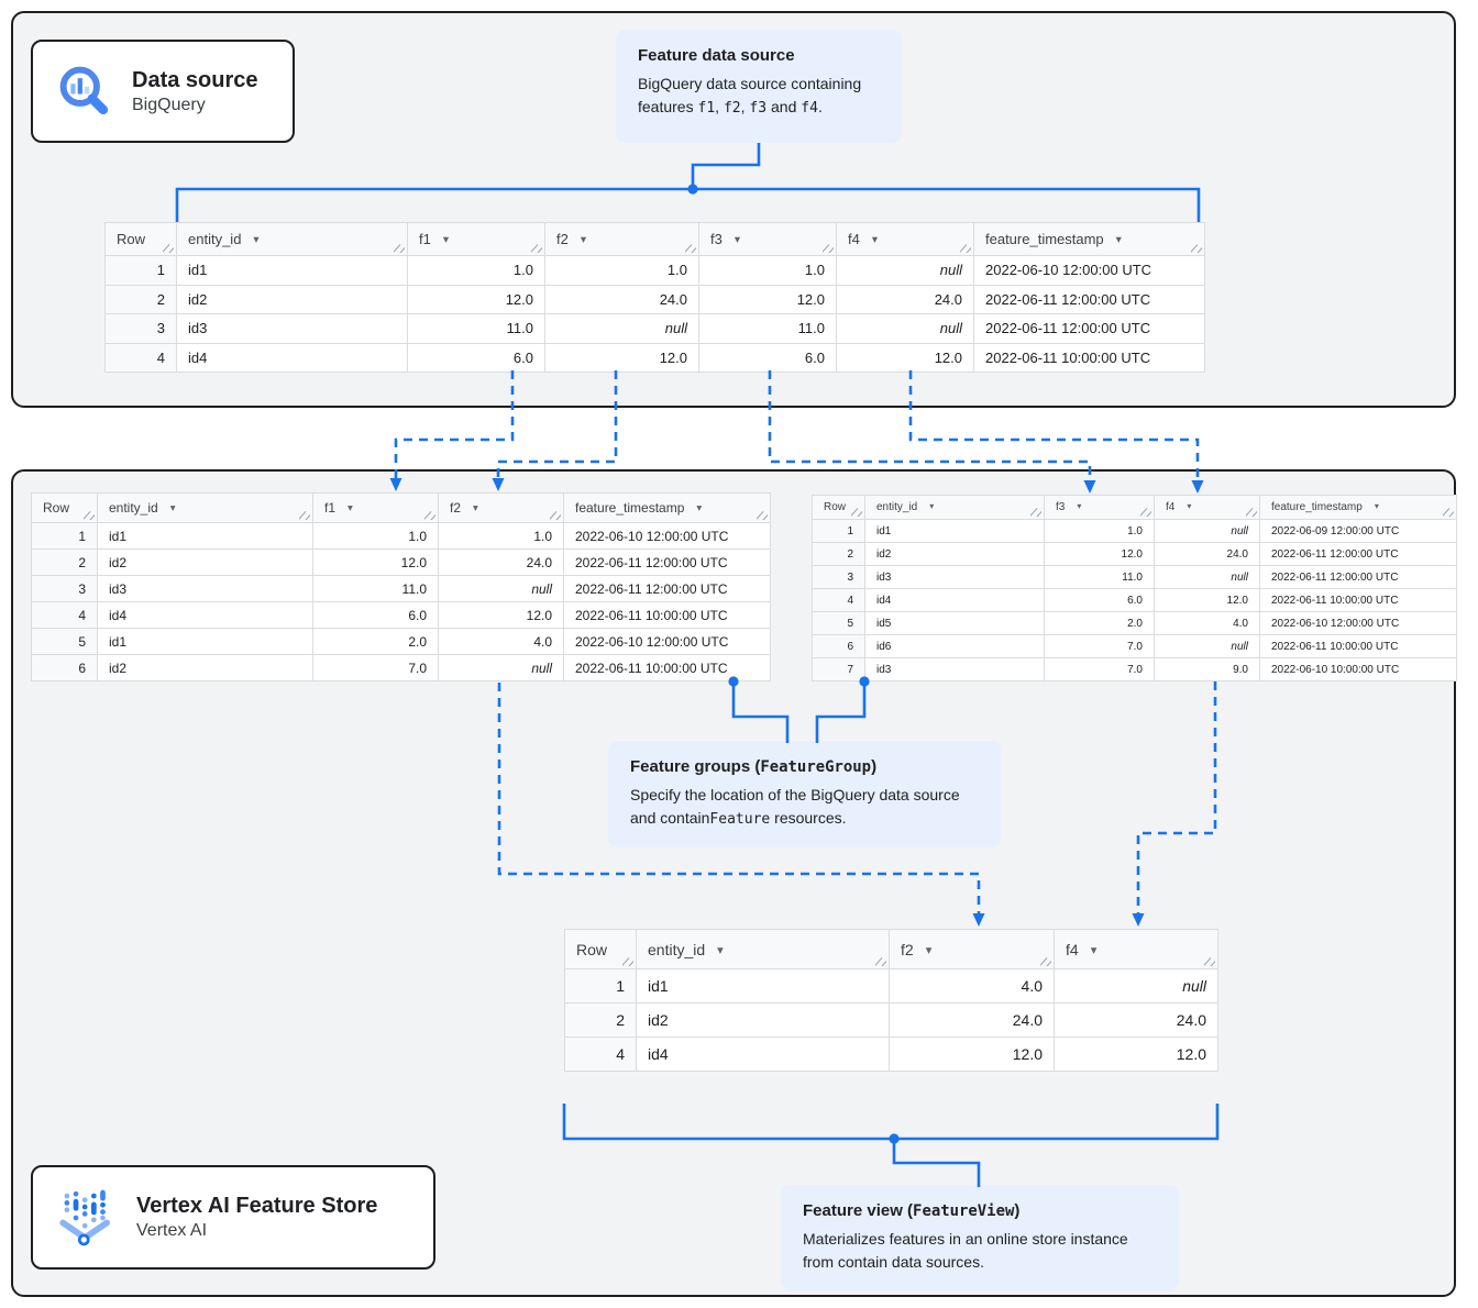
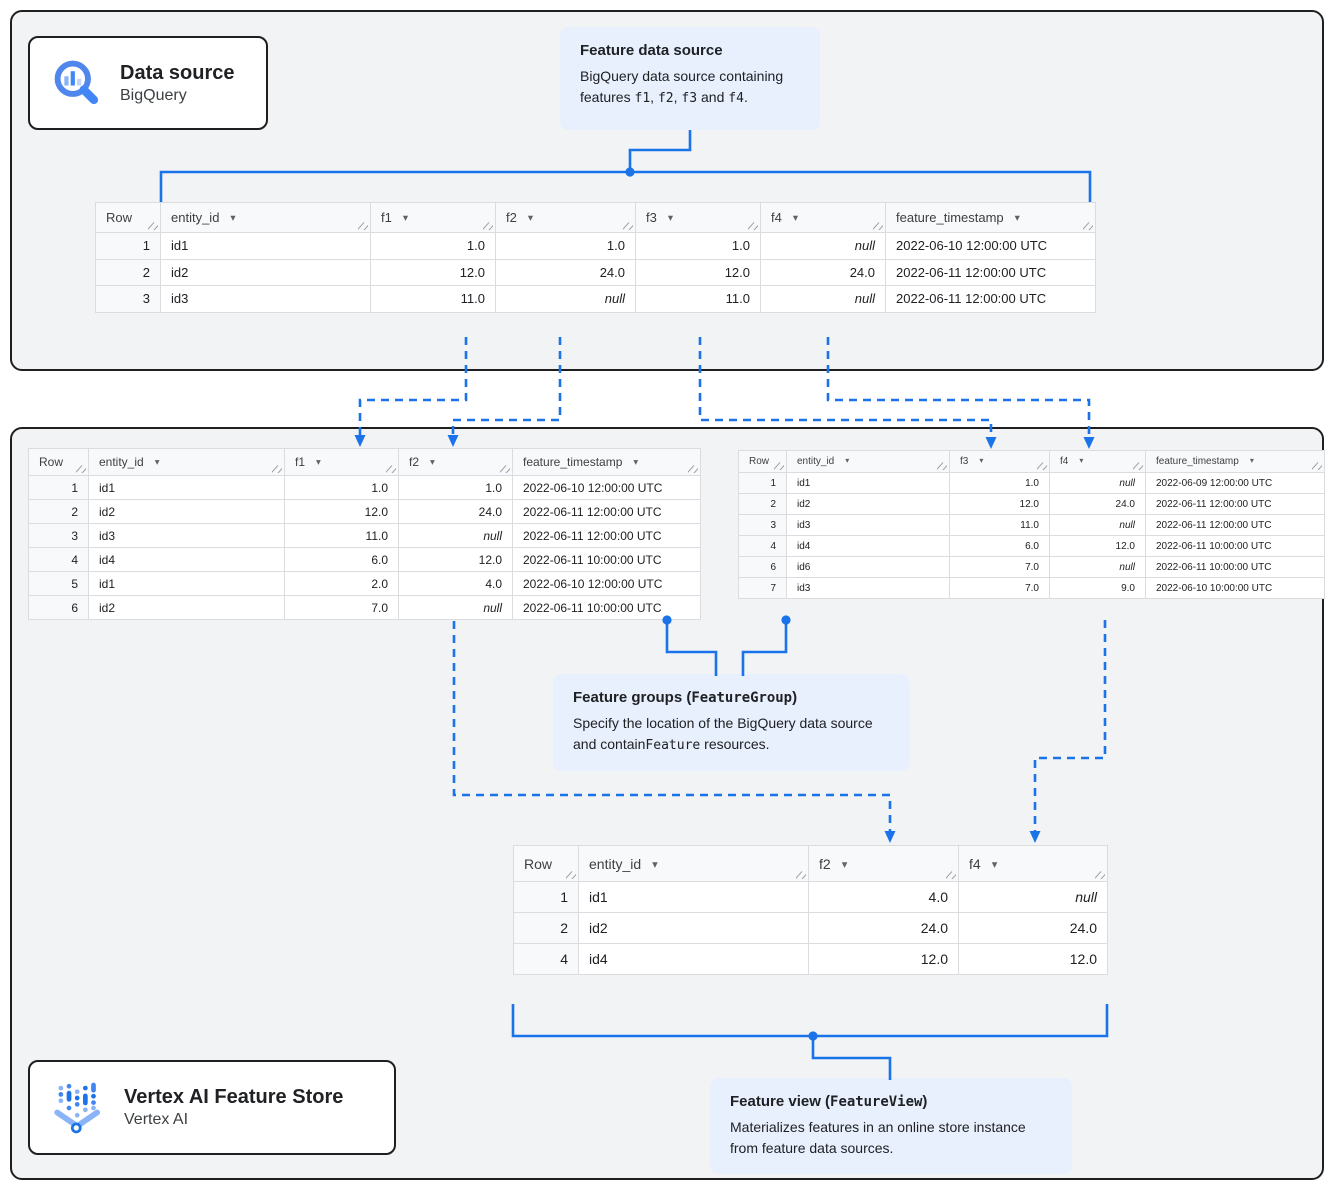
  Data source
  BigQuery
  Feature data source
  BigQuery data source containing features f1, f2, f3 and f4.
  Row	entity_id ▾	f1 ▾	f2 ▾	f3 ▾	f4 ▾	feature_timestamp ▾
  1	id1	1.0	1.0	1.0	null	2022-06-10 12:00:00 UTC
  2	id2	12.0	24.0	12.0	24.0	2022-06-11 12:00:00 UTC
  3	id3	11.0	null	11.0	null	2022-06-11 12:00:00 UTC
- 4	id4	6.0	12.0	6.0	12.0	2022-06-11 10:00:00 UTC
  Row	entity_id ▾	f1 ▾	f2 ▾	feature_timestamp ▾
  1	id1	1.0	1.0	2022-06-10 12:00:00 UTC
  2	id2	12.0	24.0	2022-06-11 12:00:00 UTC
  3	id3	11.0	null	2022-06-11 12:00:00 UTC
  4	id4	6.0	12.0	2022-06-11 10:00:00 UTC
  5	id1	2.0	4.0	2022-06-10 12:00:00 UTC
  6	id2	7.0	null	2022-06-11 10:00:00 UTC
  Row	entity_id ▾	f3 ▾	f4 ▾	feature_timestamp ▾
  1	id1	1.0	null	2022-06-09 12:00:00 UTC
  2	id2	12.0	24.0	2022-06-11 12:00:00 UTC
  3	id3	11.0	null	2022-06-11 12:00:00 UTC
  4	id4	6.0	12.0	2022-06-11 10:00:00 UTC
- 5	id5	2.0	4.0	2022-06-10 12:00:00 UTC
  6	id6	7.0	null	2022-06-11 10:00:00 UTC
  7	id3	7.0	9.0	2022-06-10 10:00:00 UTC
  Feature groups (FeatureGroup)
  Specify the location of the BigQuery data source and containFeature resources.
  Row	entity_id ▾	f2 ▾	f4 ▾
  1	id1	4.0	null
  2	id2	24.0	24.0
  4	id4	12.0	12.0
  Vertex AI Feature Store
  Vertex AI
  Feature view (FeatureView)
- Materializes features in an online store instance from contain data sources.
+ Materializes features in an online store instance from feature data sources.
